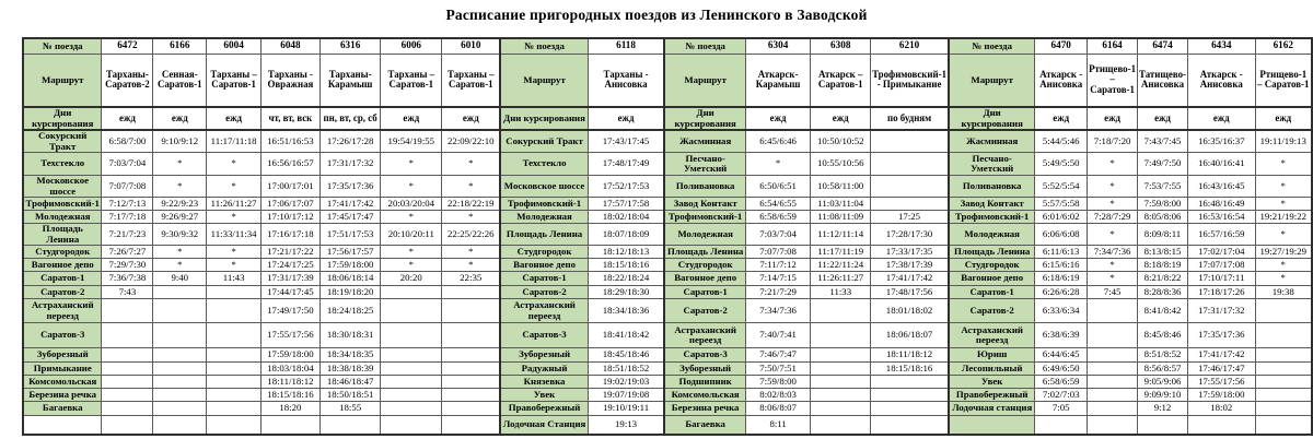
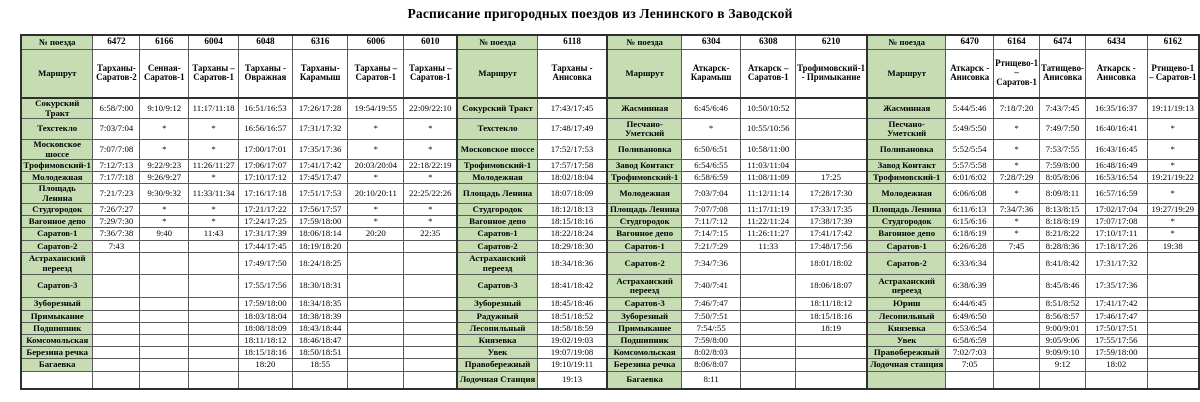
  Расписание пригородных поездов из Ленинского в Заводской
  № поезда	6472	6166	6004	6048	6316	6006	6010	№ поезда	6118	№ поезда	6304	6308	6210	№ поезда	6470	6164	6474	6434	6162
  Маршрут	Тарханы-Саратов-2	Сенная-Саратов-1	Тарханы – Саратов-1	Тарханы - Овражная	Тарханы-Карамыш	Тарханы – Саратов-1	Тарханы – Саратов-1	Маршрут	Тарханы - Анисовка	Маршрут	Аткарск-Карамыш	Аткарск – Саратов-1	Трофимовский-1 - Примыкание	Маршрут	Аткарск - Анисовка	Ртищево-1 – Саратов-1	Татищево-Анисовка	Аткарск - Анисовка	Ртищево-1 – Саратов-1
- Дни курсирования	ежд	ежд	ежд	чт, вт, вск	пн, вт, ср, сб	ежд	ежд	Дни курсирования	ежд	Дни курсирования	ежд	ежд	по будням	Дни курсирования	ежд	ежд	ежд	ежд	ежд
  Сокурский Тракт	6:58/7:00	9:10/9:12	11:17/11:18	16:51/16:53	17:26/17:28	19:54/19:55	22:09/22:10	Сокурский Тракт	17:43/17:45	Жасминная	6:45/6:46	10:50/10:52		Жасминная	5:44/5:46	7:18/7:20	7:43/7:45	16:35/16:37	19:11/19:13
  Техстекло	7:03/7:04	*	*	16:56/16:57	17:31/17:32	*	*	Техстекло	17:48/17:49	Песчано-Уметский	*	10:55/10:56		Песчано-Уметский	5:49/5:50	*	7:49/7:50	16:40/16:41	*
  Московское шоссе	7:07/7:08	*	*	17:00/17:01	17:35/17:36	*	*	Московское шоссе	17:52/17:53	Поливановка	6:50/6:51	10:58/11:00		Поливановка	5:52/5:54	*	7:53/7:55	16:43/16:45	*
  Трофимовский-1	7:12/7:13	9:22/9:23	11:26/11:27	17:06/17:07	17:41/17:42	20:03/20:04	22:18/22:19	Трофимовский-1	17:57/17:58	Завод Контакт	6:54/6:55	11:03/11:04		Завод Контакт	5:57/5:58	*	7:59/8:00	16:48/16:49	*
  Молодежная	7:17/7:18	9:26/9:27	*	17:10/17:12	17:45/17:47	*	*	Молодежная	18:02/18:04	Трофимовский-1	6:58/6:59	11:08/11:09	17:25	Трофимовский-1	6:01/6:02	7:28/7:29	8:05/8:06	16:53/16:54	19:21/19:22
  Площадь Ленина	7:21/7:23	9:30/9:32	11:33/11:34	17:16/17:18	17:51/17:53	20:10/20:11	22:25/22:26	Площадь Ленина	18:07/18:09	Молодежная	7:03/7:04	11:12/11:14	17:28/17:30	Молодежная	6:06/6:08	*	8:09/8:11	16:57/16:59	*
  Студгородок	7:26/7:27	*	*	17:21/17:22	17:56/17:57	*	*	Студгородок	18:12/18:13	Площадь Ленина	7:07/7:08	11:17/11:19	17:33/17:35	Площадь Ленина	6:11/6:13	7:34/7:36	8:13/8:15	17:02/17:04	19:27/19:29
  Вагонное депо	7:29/7:30	*	*	17:24/17:25	17:59/18:00	*	*	Вагонное депо	18:15/18:16	Студгородок	7:11/7:12	11:22/11:24	17:38/17:39	Студгородок	6:15/6:16	*	8:18/8:19	17:07/17:08	*
  Саратов-1	7:36/7:38	9:40	11:43	17:31/17:39	18:06/18:14	20:20	22:35	Саратов-1	18:22/18:24	Вагонное депо	7:14/7:15	11:26:11:27	17:41/17:42	Вагонное депо	6:18/6:19	*	8:21/8:22	17:10/17:11	*
  Саратов-2	7:43			17:44/17:45	18:19/18:20			Саратов-2	18:29/18:30	Саратов-1	7:21/7:29	11:33	17:48/17:56	Саратов-1	6:26/6:28	7:45	8:28/8:36	17:18/17:26	19:38
  Астраханский переезд				17:49/17:50	18:24/18:25			Астраханский переезд	18:34/18:36	Саратов-2	7:34/7:36		18:01/18:02	Саратов-2	6:33/6:34		8:41/8:42	17:31/17:32
  Саратов-3				17:55/17:56	18:30/18:31			Саратов-3	18:41/18:42	Астраханский переезд	7:40/7:41		18:06/18:07	Астраханский переезд	6:38/6:39		8:45/8:46	17:35/17:36
  Зуборезный				17:59/18:00	18:34/18:35			Зуборезный	18:45/18:46	Саратов-3	7:46/7:47		18:11/18:12	Юриш	6:44/6:45		8:51/8:52	17:41/17:42
  Примыкание				18:03/18:04	18:38/18:39			Радужный	18:51/18:52	Зуборезный	7:50/7:51		18:15/18:16	Лесопильный	6:49/6:50		8:56/8:57	17:46/17:47
+ Подшипник				18:08/18:09	18:43/18:44			Лесопильный	18:58/18:59	Примыкание	7:54/:55		18:19	Князевка	6:53/6:54		9:00/9:01	17:50/17:51
  Комсомольская				18:11/18:12	18:46/18:47			Князевка	19:02/19:03	Подшипник	7:59/8:00			Увек	6:58/6:59		9:05/9:06	17:55/17:56
  Березина речка				18:15/18:16	18:50/18:51			Увек	19:07/19:08	Комсомольская	8:02/8:03			Правобережный	7:02/7:03		9:09/9:10	17:59/18:00
  Багаевка				18:20	18:55			Правобережный	19:10/19:11	Березина речка	8:06/8:07			Лодочная станция	7:05		9:12	18:02
  								Лодочная Станция	19:13	Багаевка	8:11
